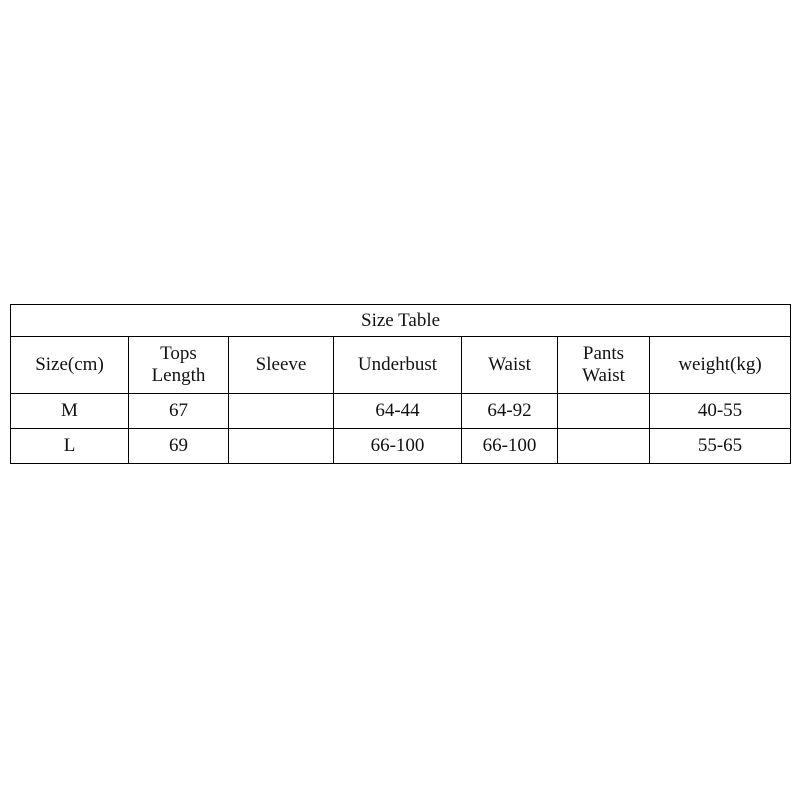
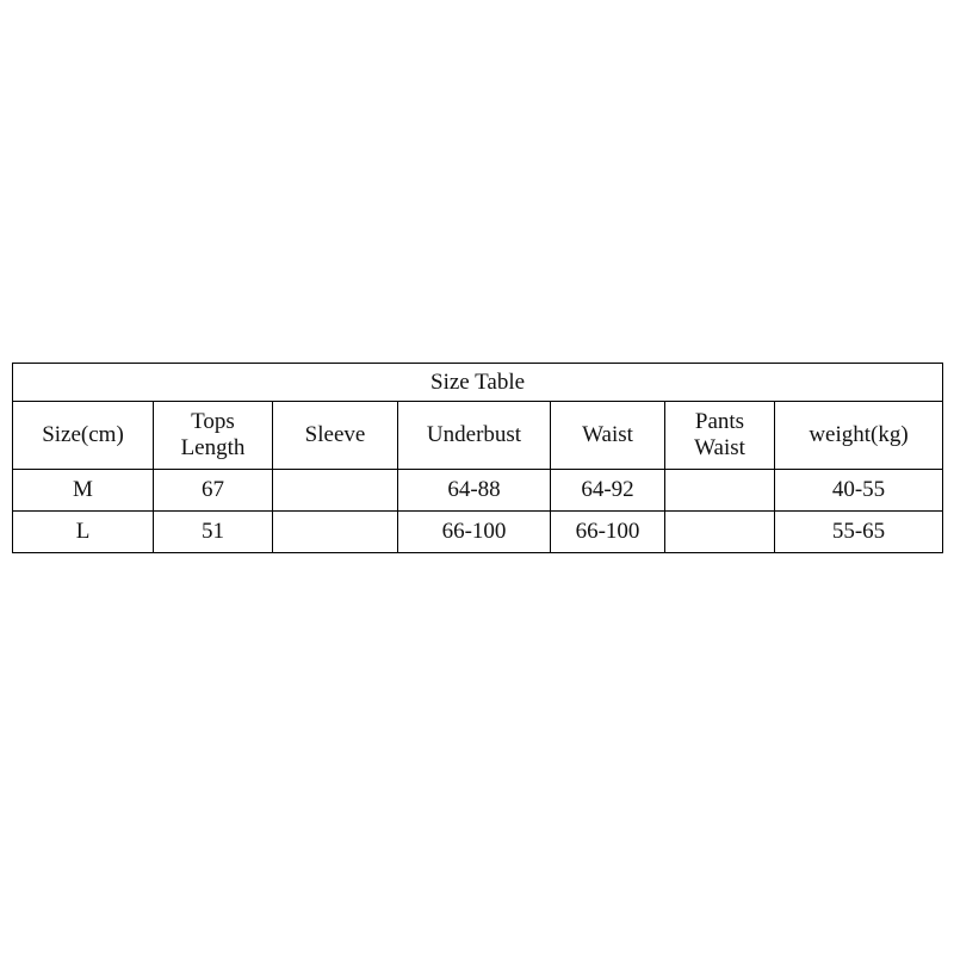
  Size Table
  Size(cm)	Tops Length	Sleeve	Underbust	Waist	Pants Waist	weight(kg)
- M	67		64-44	64-92		40-55
+ M	67		64-88	64-92		40-55
- L	69		66-100	66-100		55-65
+ L	51		66-100	66-100		55-65
